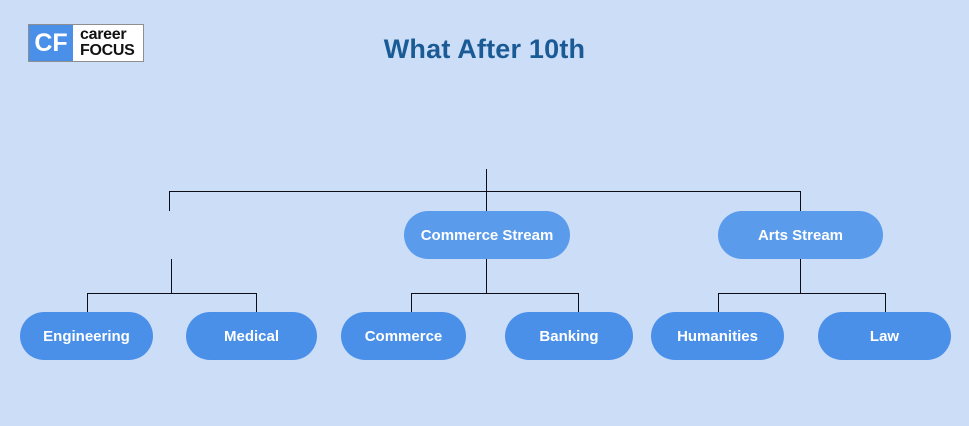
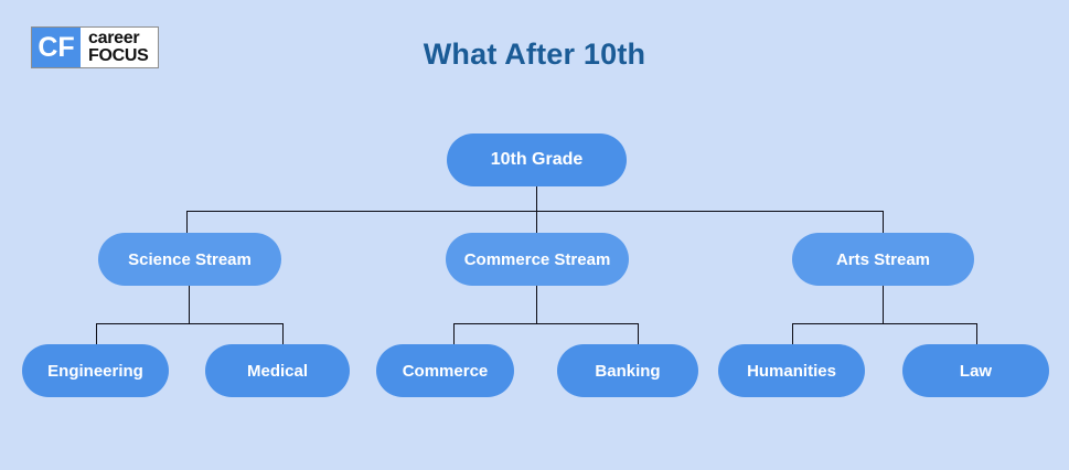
  CF
  career
  FOCUS
  What After 10th
+ 10th Grade
+ Science Stream
  Commerce Stream
  Arts Stream
  Engineering
  Medical
  Commerce
  Banking
  Humanities
  Law
